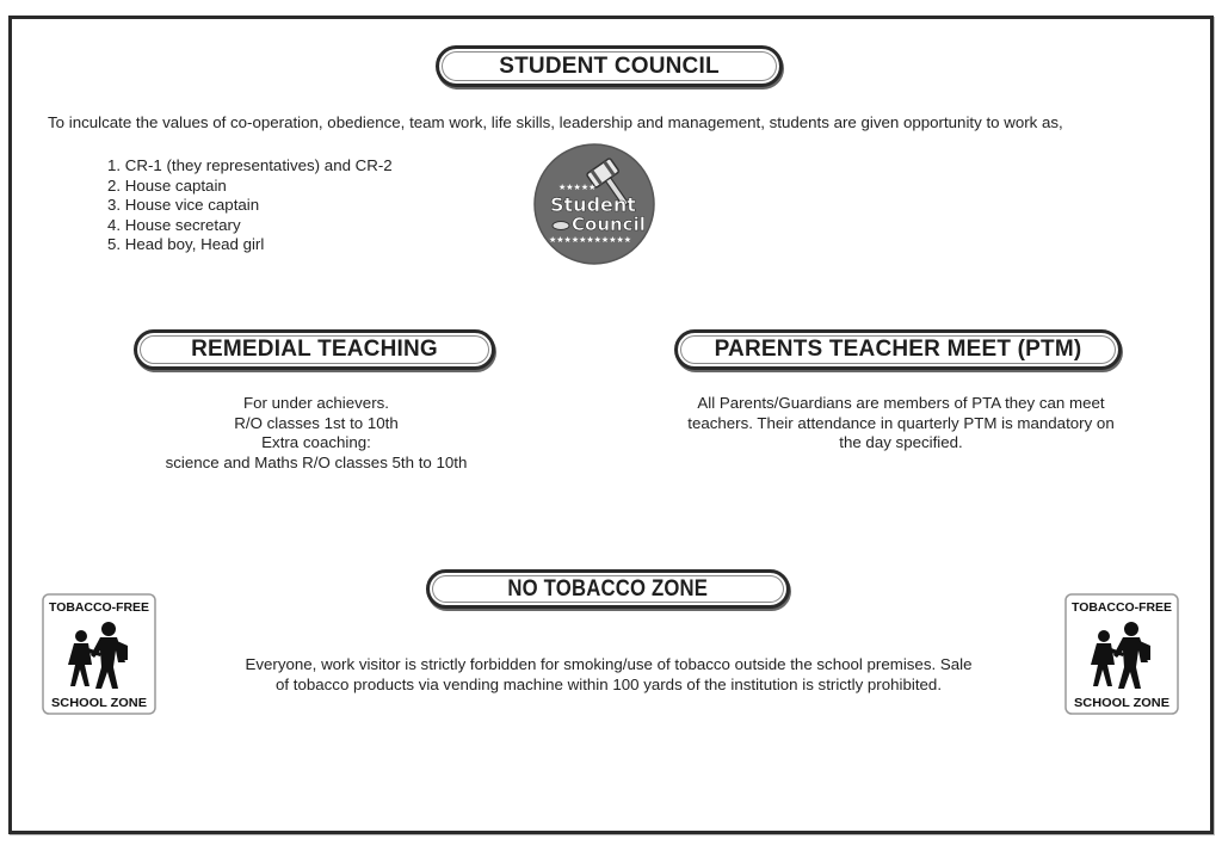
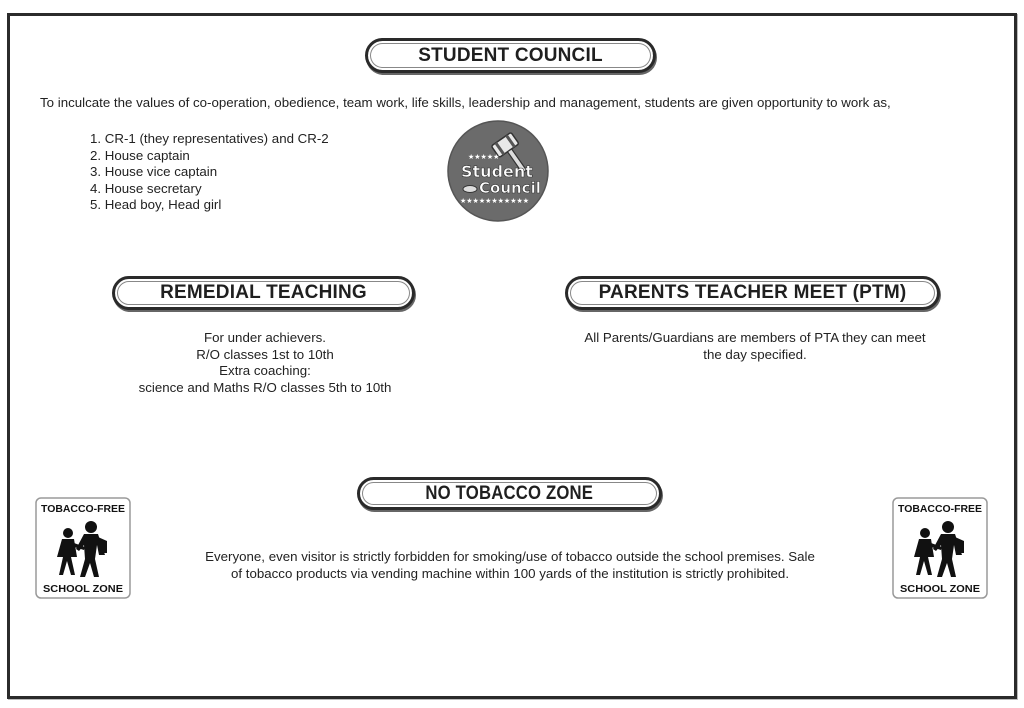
  STUDENT COUNCIL
  To inculcate the values of co-operation, obedience, team work, life skills, leadership and management, students are given opportunity to work as,
  1. CR-1 (they representatives) and CR-2
  2. House captain
  3. House vice captain
  4. House secretary
  5. Head boy, Head girl
  ★★★★★
  Student
  Council
  ★★★★★★★★★★★
  REMEDIAL TEACHING
  For under achievers.
  R/O classes 1st to 10th
  Extra coaching:
  science and Maths R/O classes 5th to 10th
  PARENTS TEACHER MEET (PTM)
  All Parents/Guardians are members of PTA they can meet
- teachers. Their attendance in quarterly PTM is mandatory on
  the day specified.
  NO TOBACCO ZONE
- Everyone, work visitor is strictly forbidden for smoking/use of tobacco outside the school premises. Sale
+ Everyone, even visitor is strictly forbidden for smoking/use of tobacco outside the school premises. Sale
  of tobacco products via vending machine within 100 yards of the institution is strictly prohibited.
  TOBACCO-FREE
  SCHOOL ZONE
  TOBACCO-FREE
  SCHOOL ZONE
